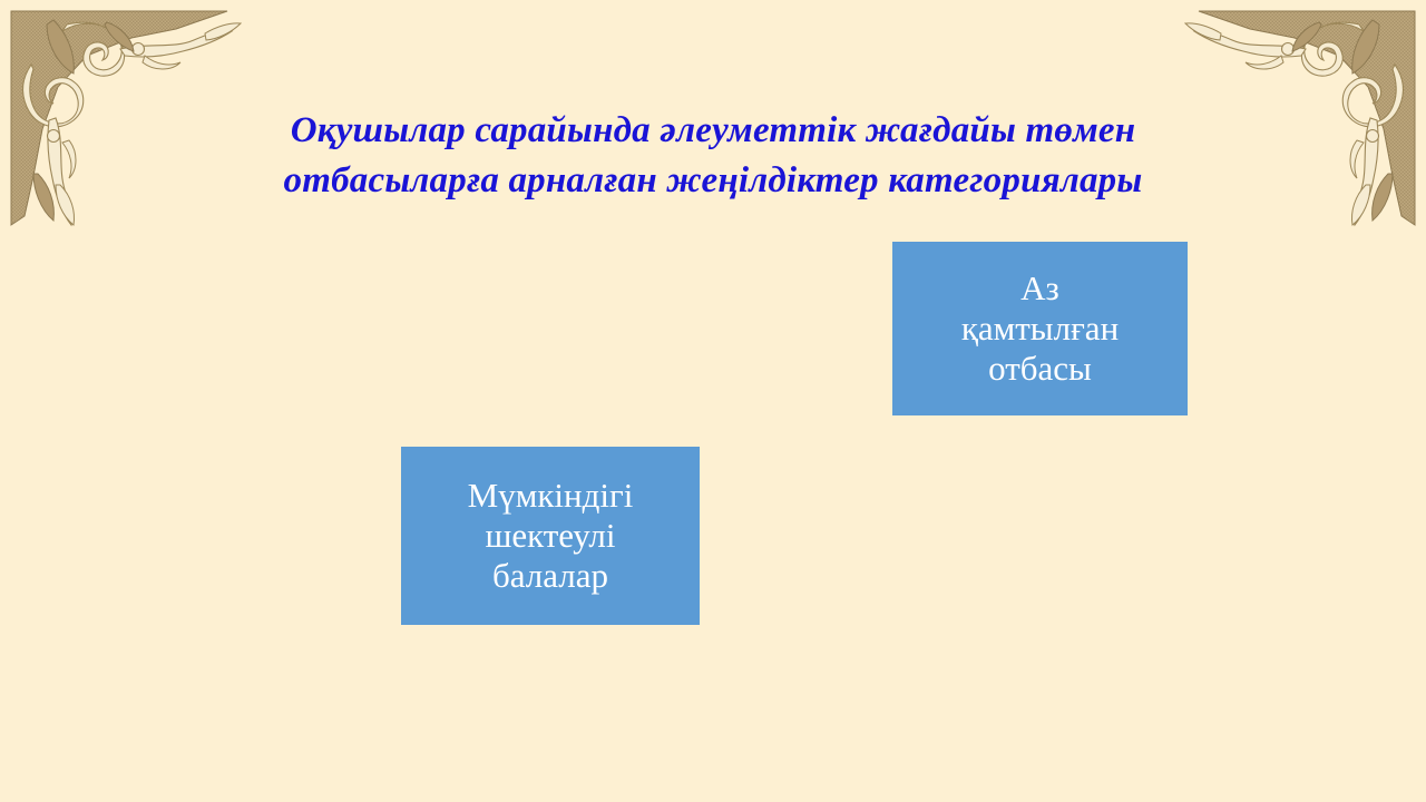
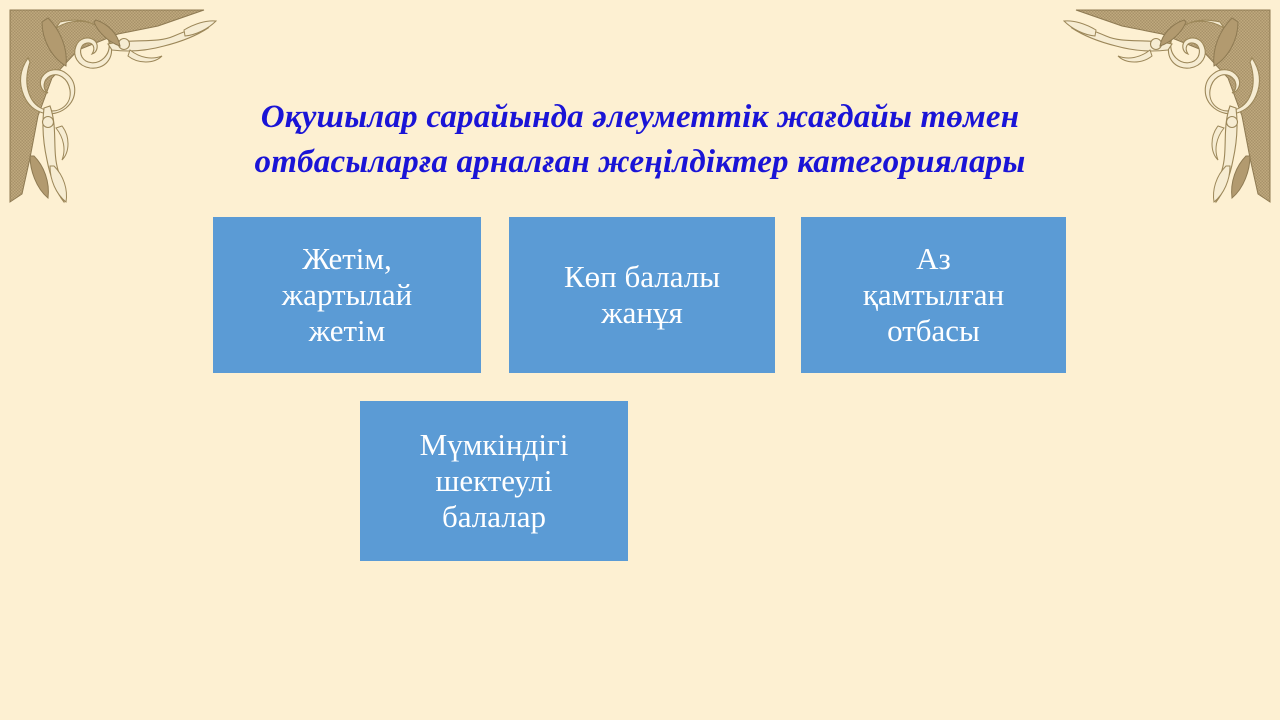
  Оқушылар сарайында әлеуметтік жағдайы төмен
  отбасыларға арналған жеңілдіктер категориялары
+ Жетім,
+ жартылай
+ жетім
+ Көп балалы
+ жанұя
  Аз
  қамтылған
  отбасы
  Мүмкіндігі
  шектеулі
  балалар
